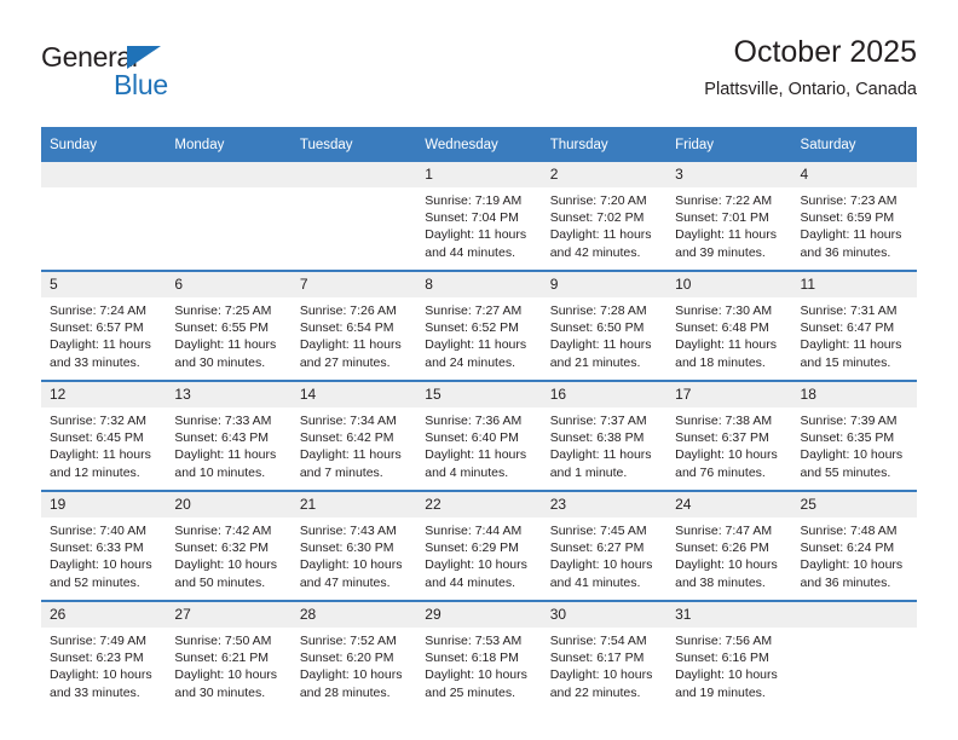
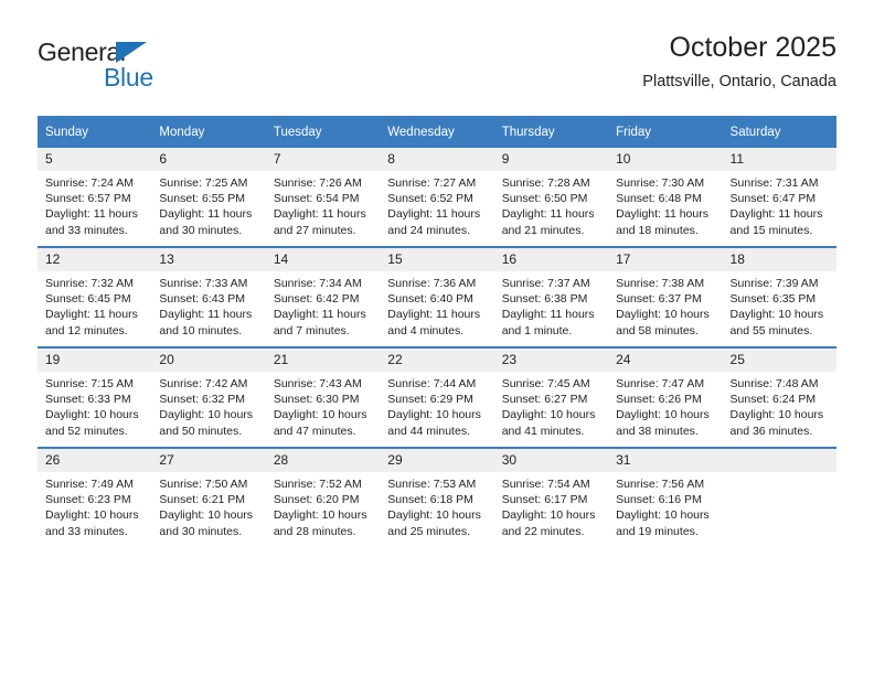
  General
  Blue
  October 2025
  Plattsville, Ontario, Canada
  Sunday	Monday	Tuesday	Wednesday	Thursday	Friday	Saturday
- 			1Sunrise: 7:19 AMSunset: 7:04 PMDaylight: 11 hoursand 44 minutes.	2Sunrise: 7:20 AMSunset: 7:02 PMDaylight: 11 hoursand 42 minutes.	3Sunrise: 7:22 AMSunset: 7:01 PMDaylight: 11 hoursand 39 minutes.	4Sunrise: 7:23 AMSunset: 6:59 PMDaylight: 11 hoursand 36 minutes.
  5Sunrise: 7:24 AMSunset: 6:57 PMDaylight: 11 hoursand 33 minutes.	6Sunrise: 7:25 AMSunset: 6:55 PMDaylight: 11 hoursand 30 minutes.	7Sunrise: 7:26 AMSunset: 6:54 PMDaylight: 11 hoursand 27 minutes.	8Sunrise: 7:27 AMSunset: 6:52 PMDaylight: 11 hoursand 24 minutes.	9Sunrise: 7:28 AMSunset: 6:50 PMDaylight: 11 hoursand 21 minutes.	10Sunrise: 7:30 AMSunset: 6:48 PMDaylight: 11 hoursand 18 minutes.	11Sunrise: 7:31 AMSunset: 6:47 PMDaylight: 11 hoursand 15 minutes.
- 12Sunrise: 7:32 AMSunset: 6:45 PMDaylight: 11 hoursand 12 minutes.	13Sunrise: 7:33 AMSunset: 6:43 PMDaylight: 11 hoursand 10 minutes.	14Sunrise: 7:34 AMSunset: 6:42 PMDaylight: 11 hoursand 7 minutes.	15Sunrise: 7:36 AMSunset: 6:40 PMDaylight: 11 hoursand 4 minutes.	16Sunrise: 7:37 AMSunset: 6:38 PMDaylight: 11 hoursand 1 minute.	17Sunrise: 7:38 AMSunset: 6:37 PMDaylight: 10 hoursand 76 minutes.	18Sunrise: 7:39 AMSunset: 6:35 PMDaylight: 10 hoursand 55 minutes.
+ 12Sunrise: 7:32 AMSunset: 6:45 PMDaylight: 11 hoursand 12 minutes.	13Sunrise: 7:33 AMSunset: 6:43 PMDaylight: 11 hoursand 10 minutes.	14Sunrise: 7:34 AMSunset: 6:42 PMDaylight: 11 hoursand 7 minutes.	15Sunrise: 7:36 AMSunset: 6:40 PMDaylight: 11 hoursand 4 minutes.	16Sunrise: 7:37 AMSunset: 6:38 PMDaylight: 11 hoursand 1 minute.	17Sunrise: 7:38 AMSunset: 6:37 PMDaylight: 10 hoursand 58 minutes.	18Sunrise: 7:39 AMSunset: 6:35 PMDaylight: 10 hoursand 55 minutes.
- 19Sunrise: 7:40 AMSunset: 6:33 PMDaylight: 10 hoursand 52 minutes.	20Sunrise: 7:42 AMSunset: 6:32 PMDaylight: 10 hoursand 50 minutes.	21Sunrise: 7:43 AMSunset: 6:30 PMDaylight: 10 hoursand 47 minutes.	22Sunrise: 7:44 AMSunset: 6:29 PMDaylight: 10 hoursand 44 minutes.	23Sunrise: 7:45 AMSunset: 6:27 PMDaylight: 10 hoursand 41 minutes.	24Sunrise: 7:47 AMSunset: 6:26 PMDaylight: 10 hoursand 38 minutes.	25Sunrise: 7:48 AMSunset: 6:24 PMDaylight: 10 hoursand 36 minutes.
+ 19Sunrise: 7:15 AMSunset: 6:33 PMDaylight: 10 hoursand 52 minutes.	20Sunrise: 7:42 AMSunset: 6:32 PMDaylight: 10 hoursand 50 minutes.	21Sunrise: 7:43 AMSunset: 6:30 PMDaylight: 10 hoursand 47 minutes.	22Sunrise: 7:44 AMSunset: 6:29 PMDaylight: 10 hoursand 44 minutes.	23Sunrise: 7:45 AMSunset: 6:27 PMDaylight: 10 hoursand 41 minutes.	24Sunrise: 7:47 AMSunset: 6:26 PMDaylight: 10 hoursand 38 minutes.	25Sunrise: 7:48 AMSunset: 6:24 PMDaylight: 10 hoursand 36 minutes.
  26Sunrise: 7:49 AMSunset: 6:23 PMDaylight: 10 hoursand 33 minutes.	27Sunrise: 7:50 AMSunset: 6:21 PMDaylight: 10 hoursand 30 minutes.	28Sunrise: 7:52 AMSunset: 6:20 PMDaylight: 10 hoursand 28 minutes.	29Sunrise: 7:53 AMSunset: 6:18 PMDaylight: 10 hoursand 25 minutes.	30Sunrise: 7:54 AMSunset: 6:17 PMDaylight: 10 hoursand 22 minutes.	31Sunrise: 7:56 AMSunset: 6:16 PMDaylight: 10 hoursand 19 minutes.
